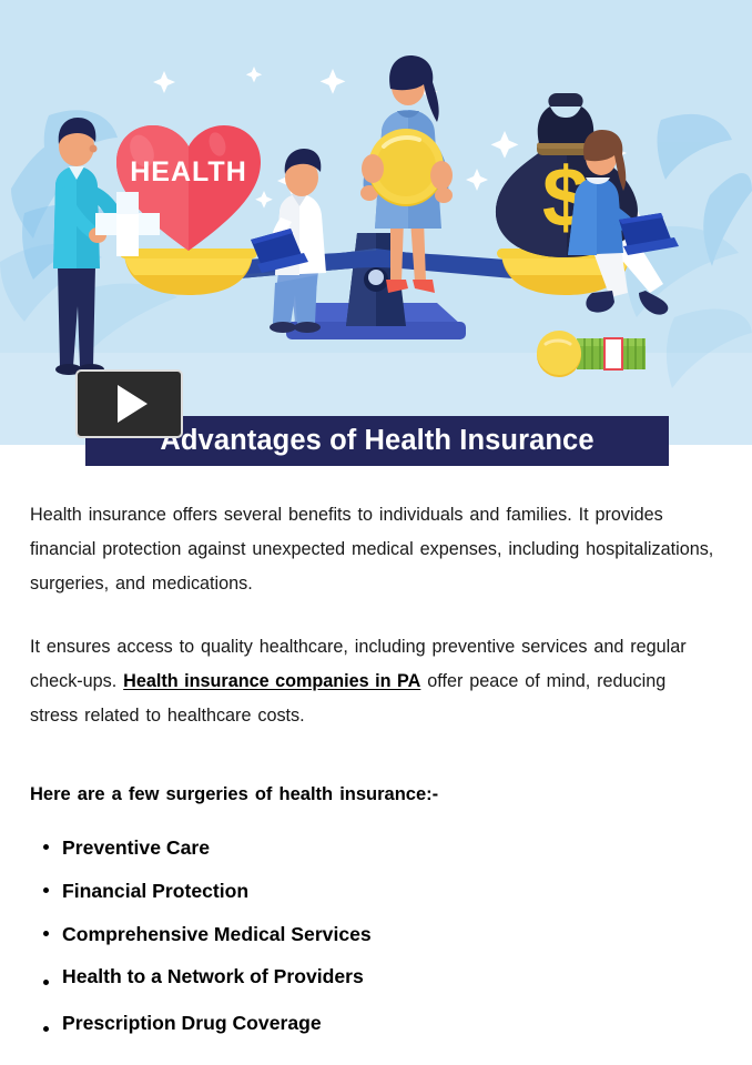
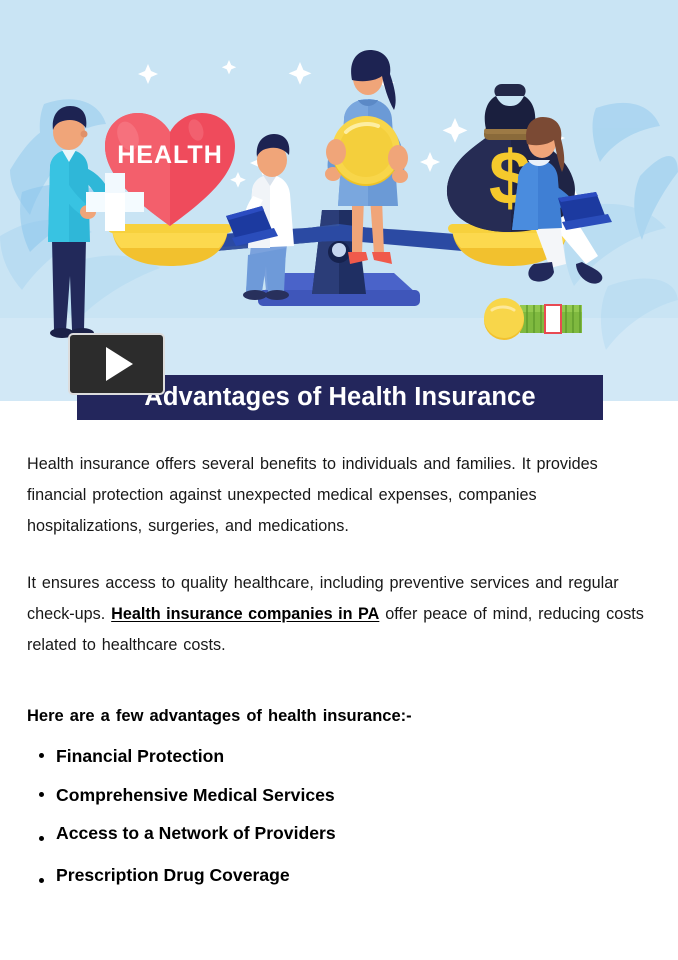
  HEALTH
  $
  Advantages of Health Insurance
- Health insurance offers several benefits to individuals and families. It provides financial protection against unexpected medical expenses, including hospitalizations, surgeries, and medications.
+ Health insurance offers several benefits to individuals and families. It provides financial protection against unexpected medical expenses, companies hospitalizations, surgeries, and medications.
- It ensures access to quality healthcare, including preventive services and regular check-ups. Health insurance companies in PA offer peace of mind, reducing stress related to healthcare costs.
+ It ensures access to quality healthcare, including preventive services and regular check-ups. Health insurance companies in PA offer peace of mind, reducing costs related to healthcare costs.
- Here are a few surgeries of health insurance:-
+ Here are a few advantages of health insurance:-
- Preventive Care
  Financial Protection
  Comprehensive Medical Services
- Health to a Network of Providers
+ Access to a Network of Providers
  Prescription Drug Coverage
